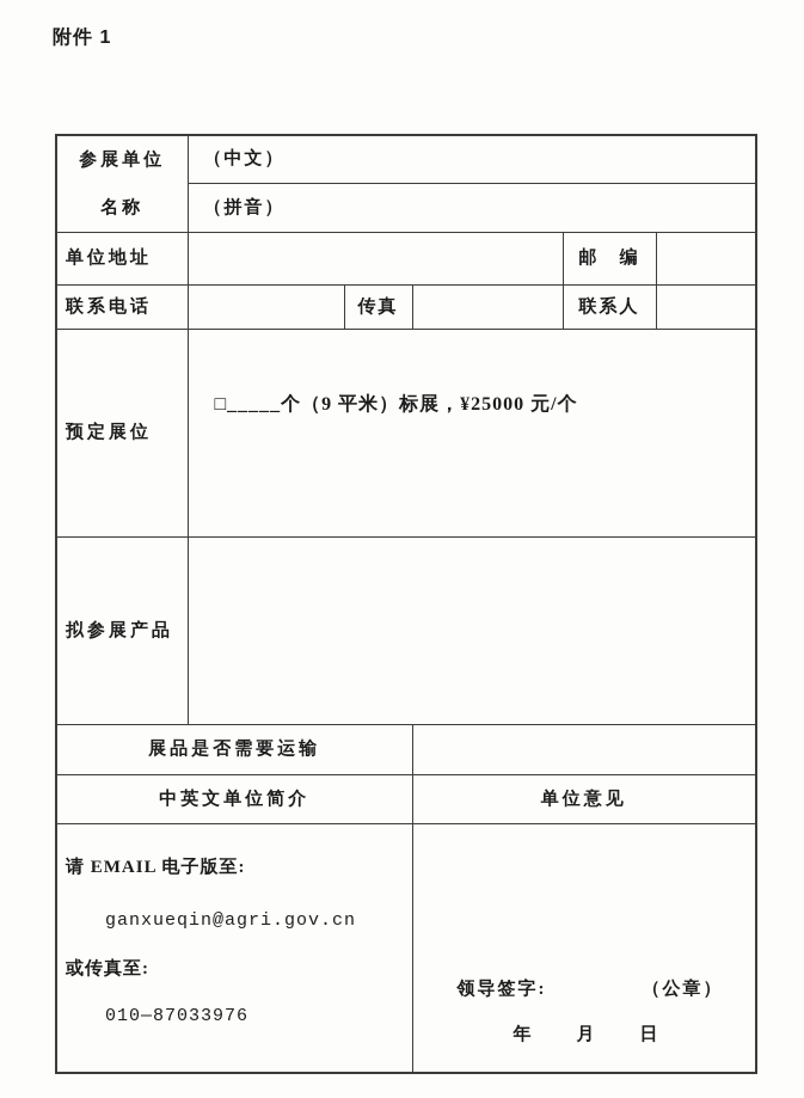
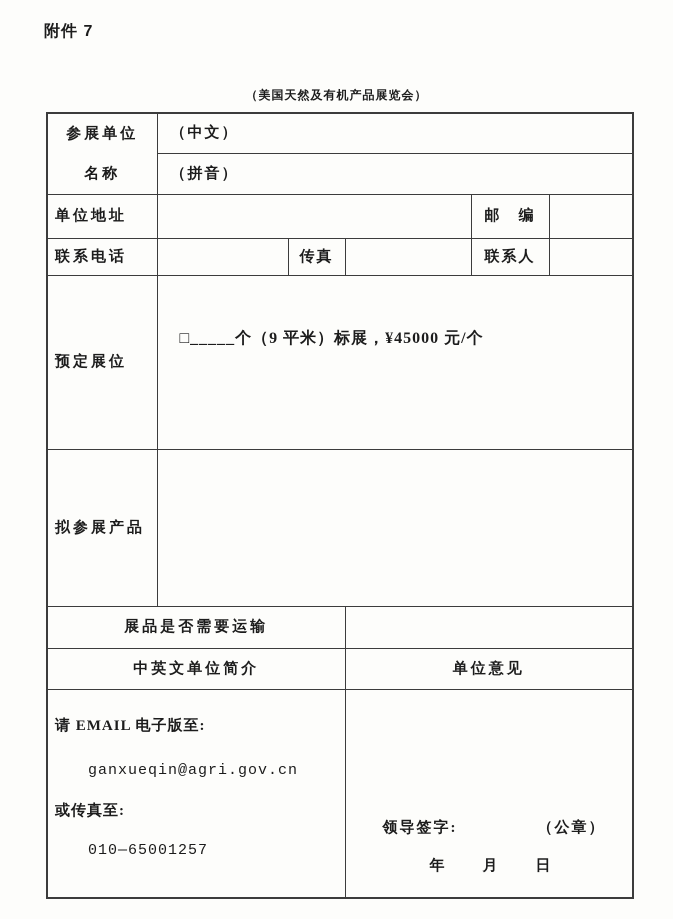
- 附件 1
+ 附件 7
+ （美国天然及有机产品展览会）
  参展单位 名称	（中文）
  （拼音）
  单位地址		邮 编
  联系电话		传真		联系人
- 预定展位	□_____个（9 平米）标展，¥25000 元/个
+ 预定展位	□_____个（9 平米）标展，¥45000 元/个
  拟参展产品
  展品是否需要运输
  中英文单位简介	单位意见
- 请 EMAIL 电子版至: ganxueqin@agri.gov.cn 或传真至: 010—87033976	领导签字: （公章） 年 月 日
+ 请 EMAIL 电子版至: ganxueqin@agri.gov.cn 或传真至: 010—65001257	领导签字: （公章） 年 月 日
